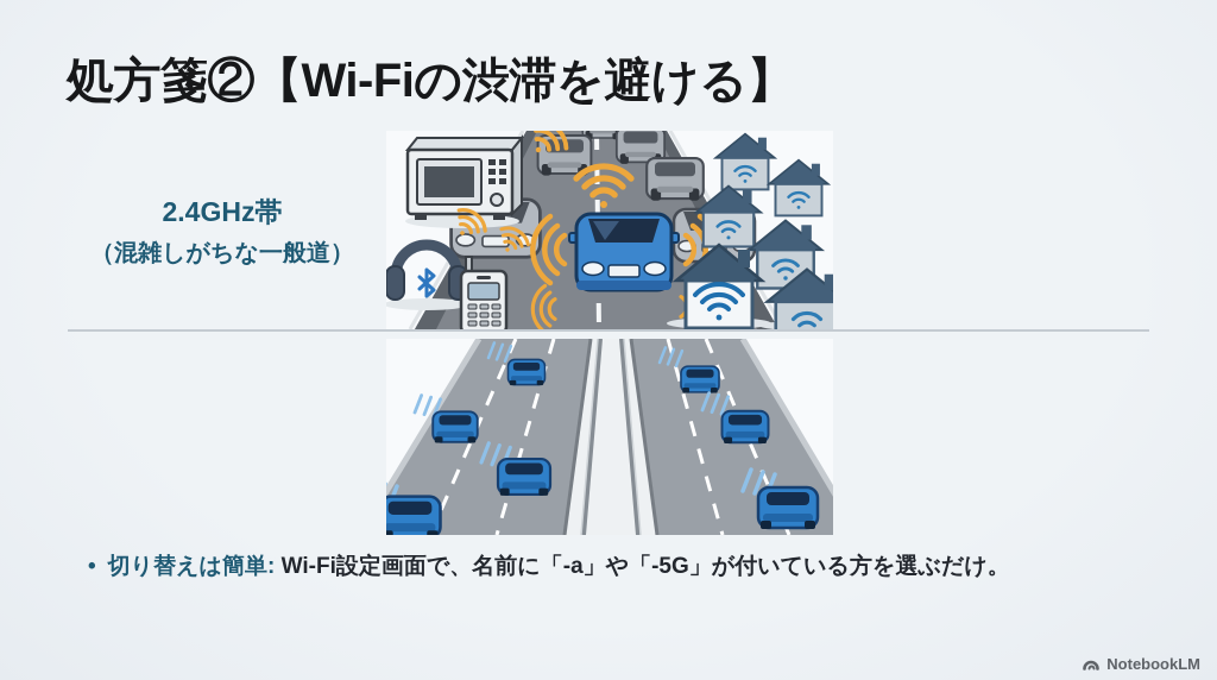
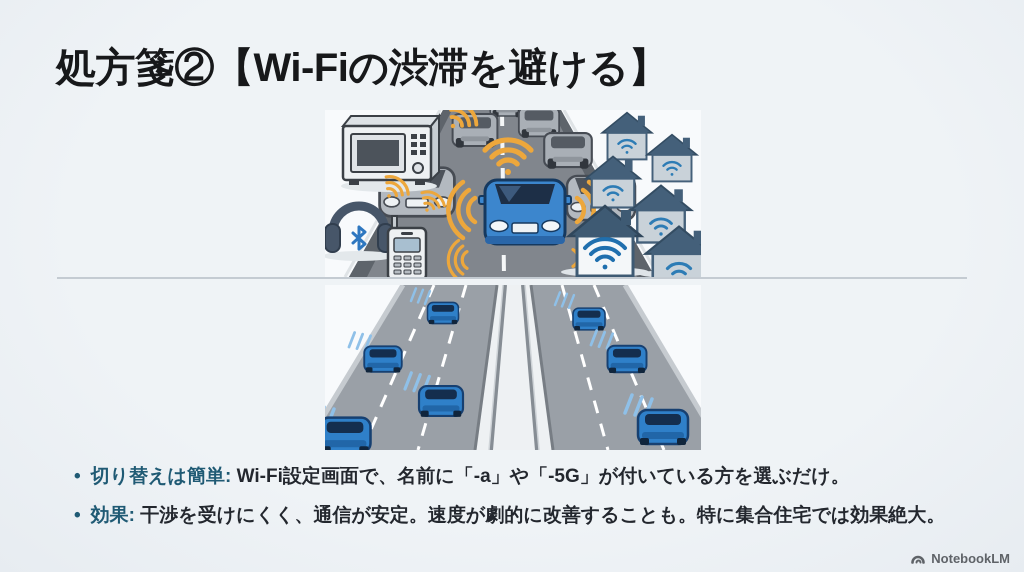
  処方箋②【Wi-Fiの渋滞を避ける】
- 2.4GHz帯
- （混雑しがちな一般道）
  • 切り替えは簡単: Wi-Fi設定画面で、名前に「-a」や「-5G」が付いている方を選ぶだけ。
+ • 効果: 干渉を受けにくく、通信が安定。速度が劇的に改善することも。特に集合住宅では効果絶大。
  NotebookLM
